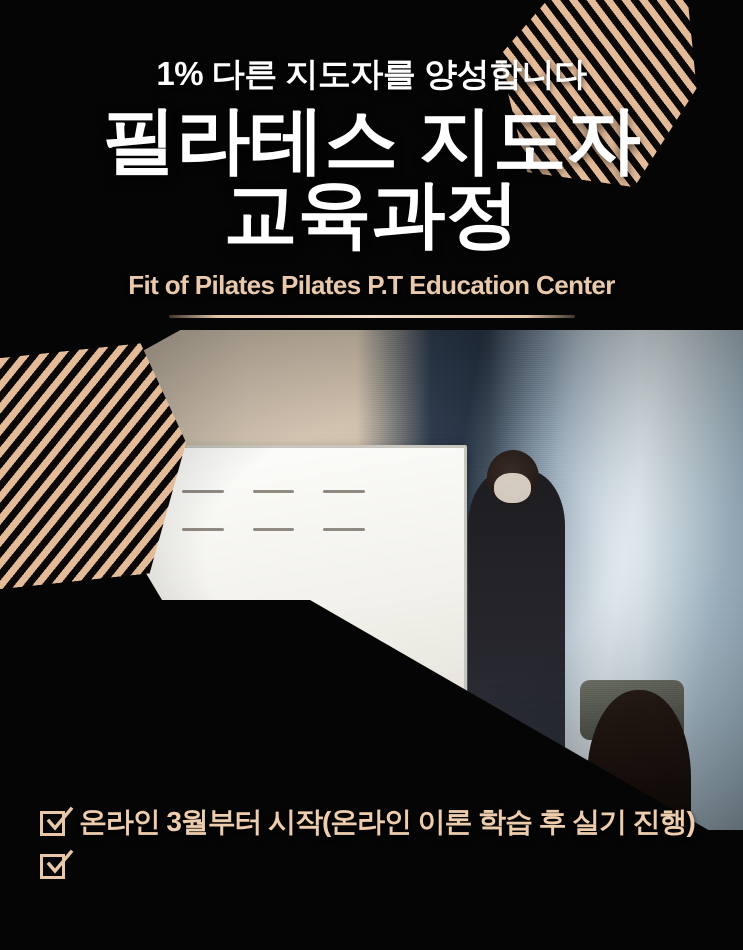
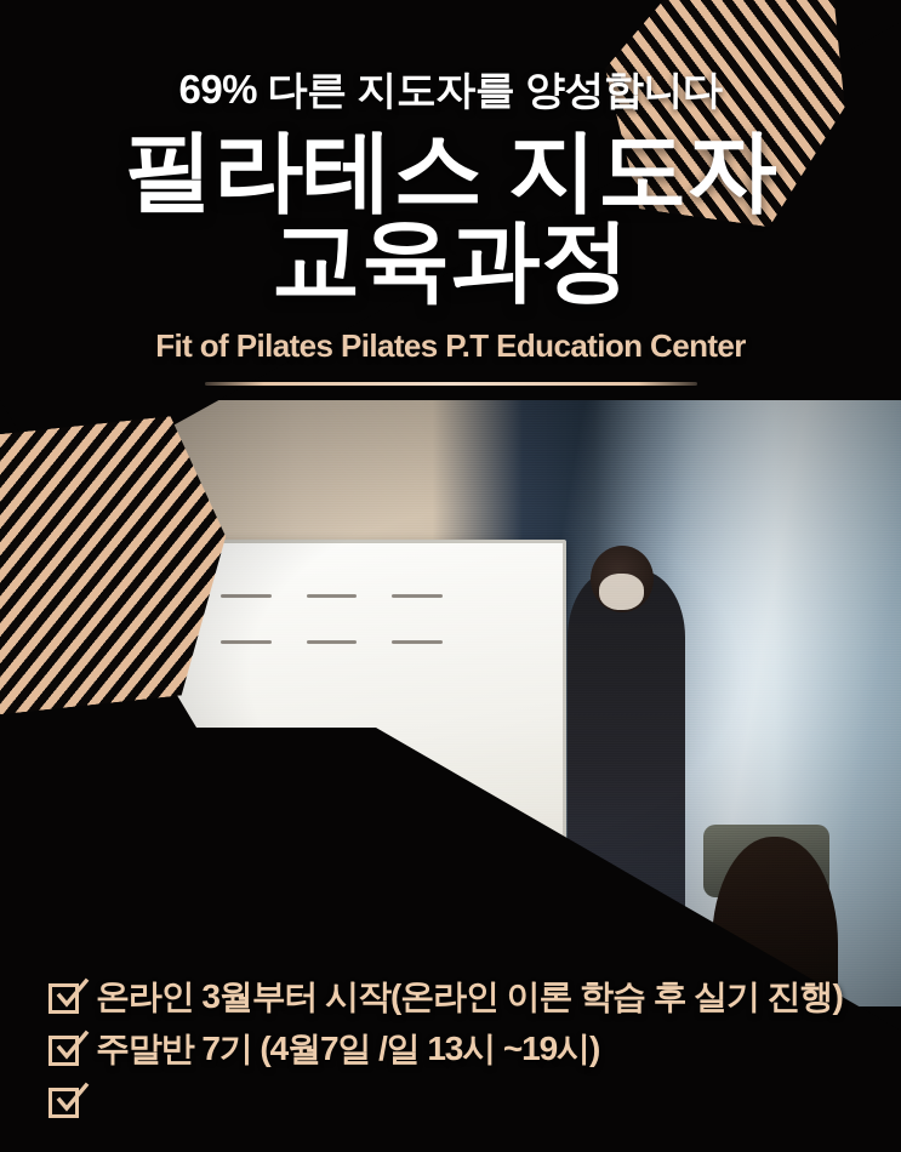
- 1% 다른 지도자를 양성합니다
+ 69% 다른 지도자를 양성합니다
  필라테스 지도자
  교육과정
  Fit of Pilates Pilates P.T Education Center
  온라인 3월부터 시작(온라인 이론 학습 후 실기 진행)
+ 주말반 7기 (4월7일 /일 13시 ~19시)
